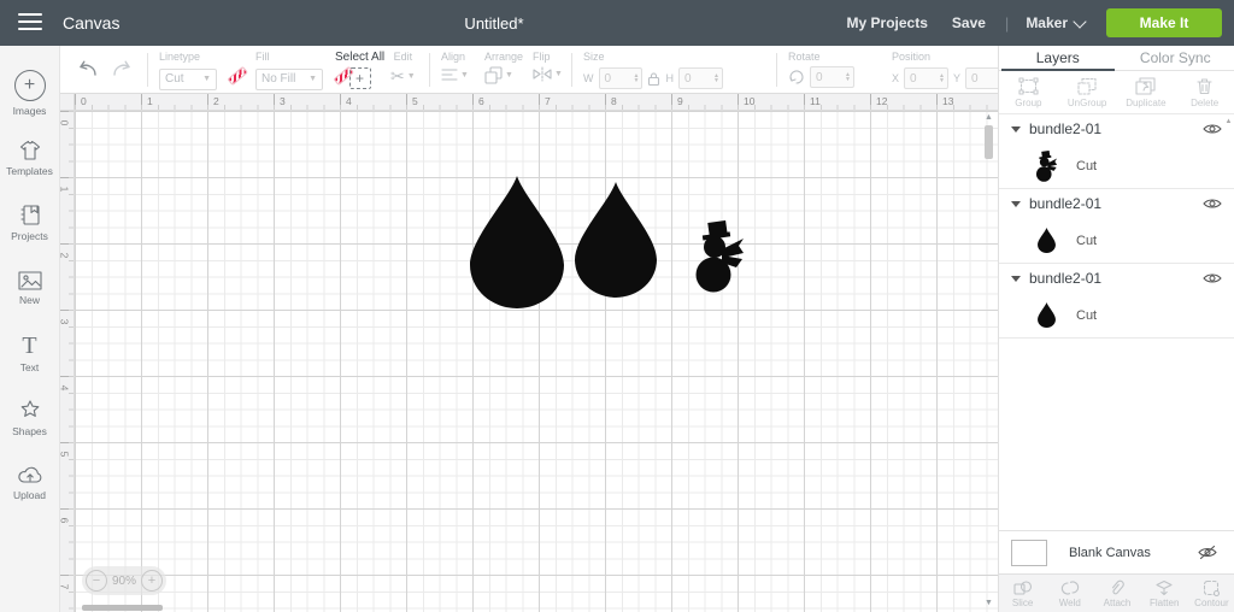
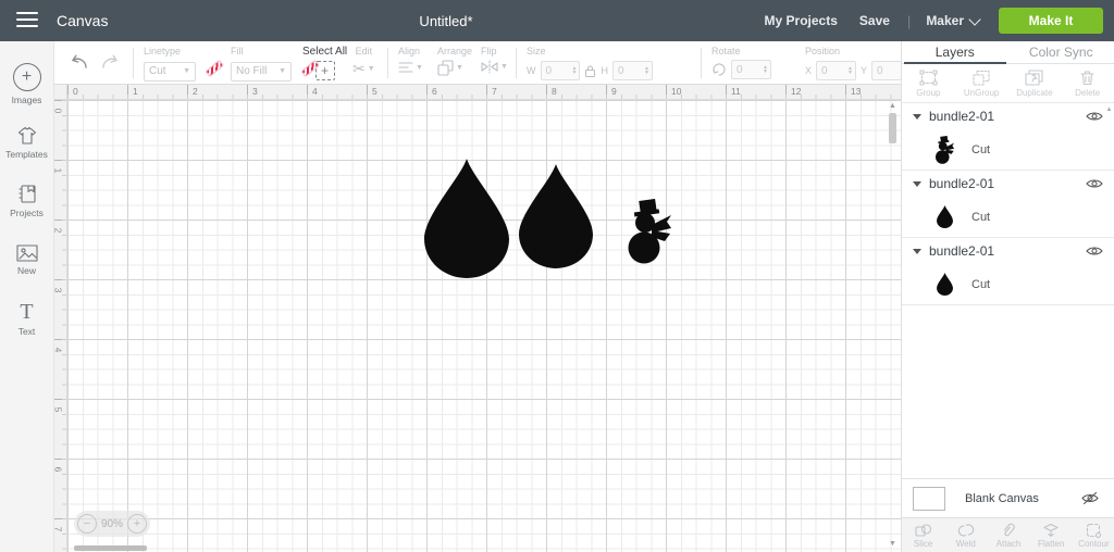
  Canvas
  Untitled*
  My Projects
  Save
  |
  Maker
  Make It
  +
  Images
  Templates
  Projects
  New
  T
  Text
- Shapes
- Upload
  Linetype
  Cut
  Fill
  No Fill
  Select All
  +
  Edit
  ✂
  Align
  Arrange
  Flip
  Size
  W
  0
  H
  0
  Rotate
  0
  Position
  X
  0
  Y
  0
  0
  1
  2
  3
  4
  5
  6
  7
  8
  9
  10
  11
  12
  13
  −
  90%
  +
  Layers
  Color Sync
  Group
  UnGroup
  Duplicate
  Delete
  bundle2-01
  Cut
  bundle2-01
  Cut
  bundle2-01
  Cut
  Blank Canvas
  Slice
  Weld
  Attach
  Flatten
  Contour
